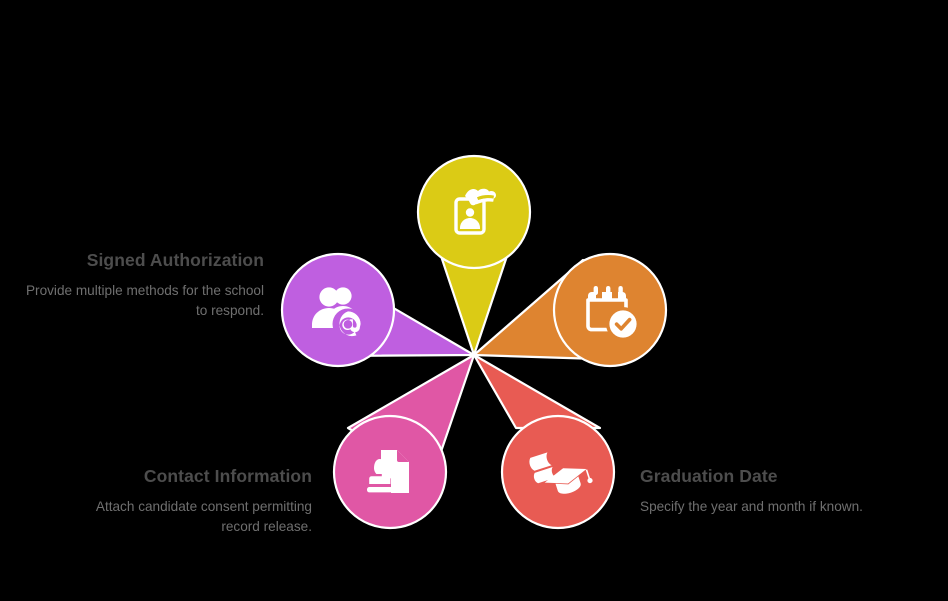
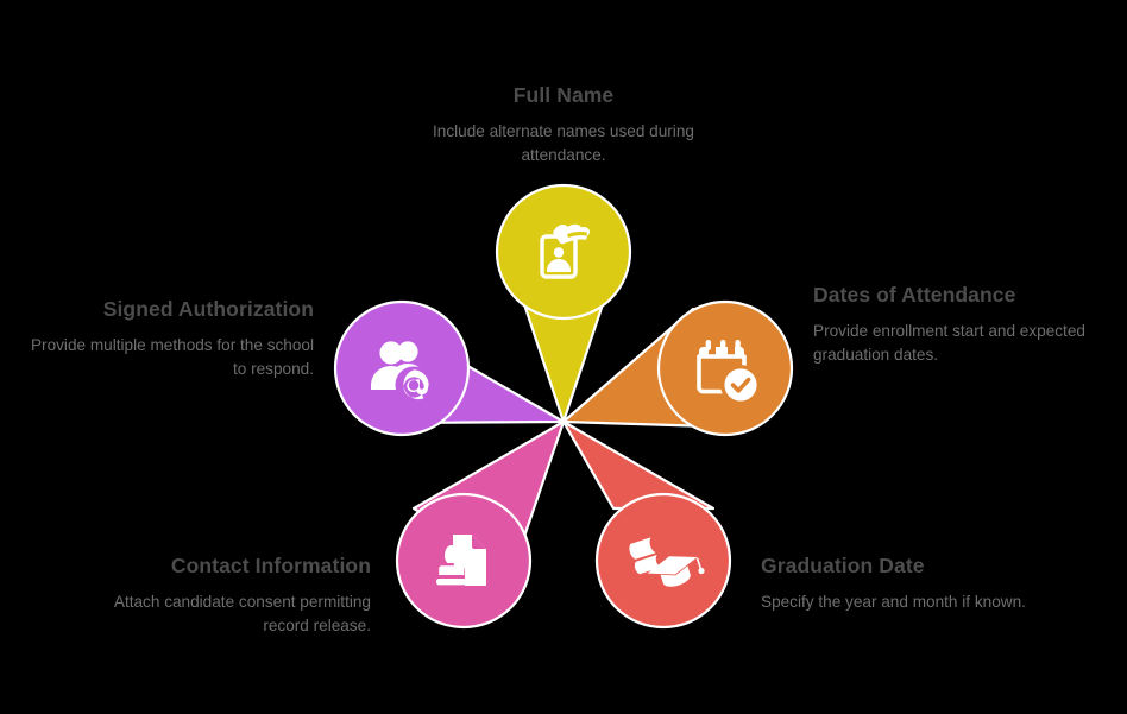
+ Full Name
+ Include alternate names used during attendance.
+ Dates of Attendance
+ Provide enrollment start and expected graduation dates.
  Signed Authorization
  Provide multiple methods for the school to respond.
  Graduation Date
  Specify the year and month if known.
  Contact Information
  Attach candidate consent permitting record release.
